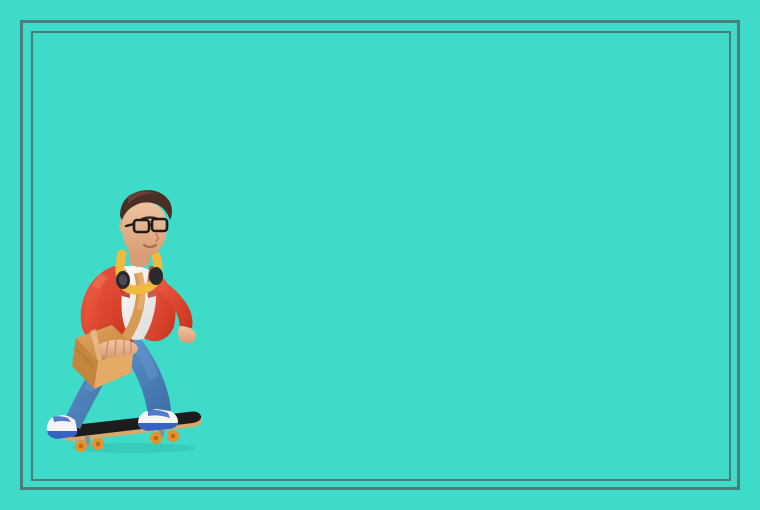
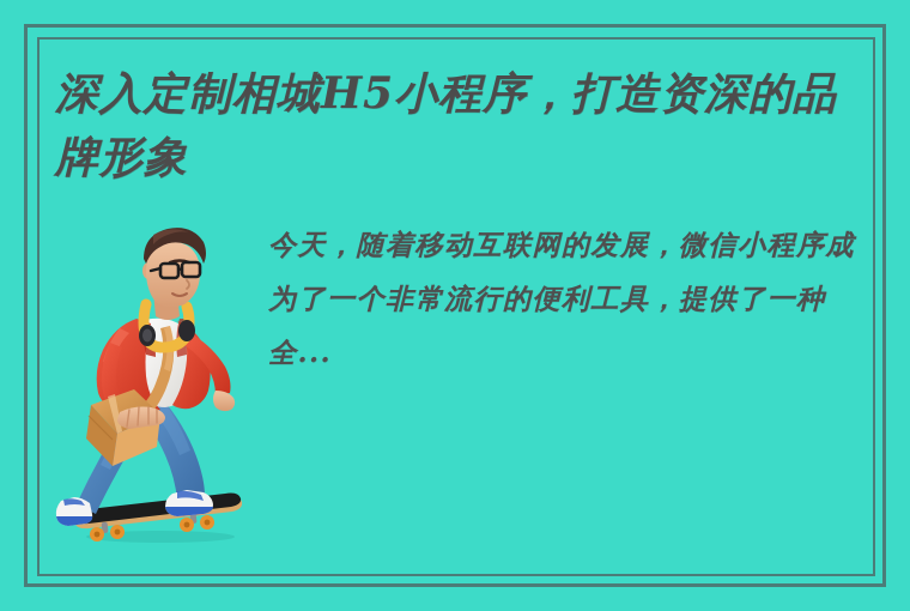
+ 深入定制相城H5小程序，打造资深的品牌形象
+ 今天，随着移动互联网的发展，微信小程序成为了一个非常流行的便利工具，提供了一种全...
